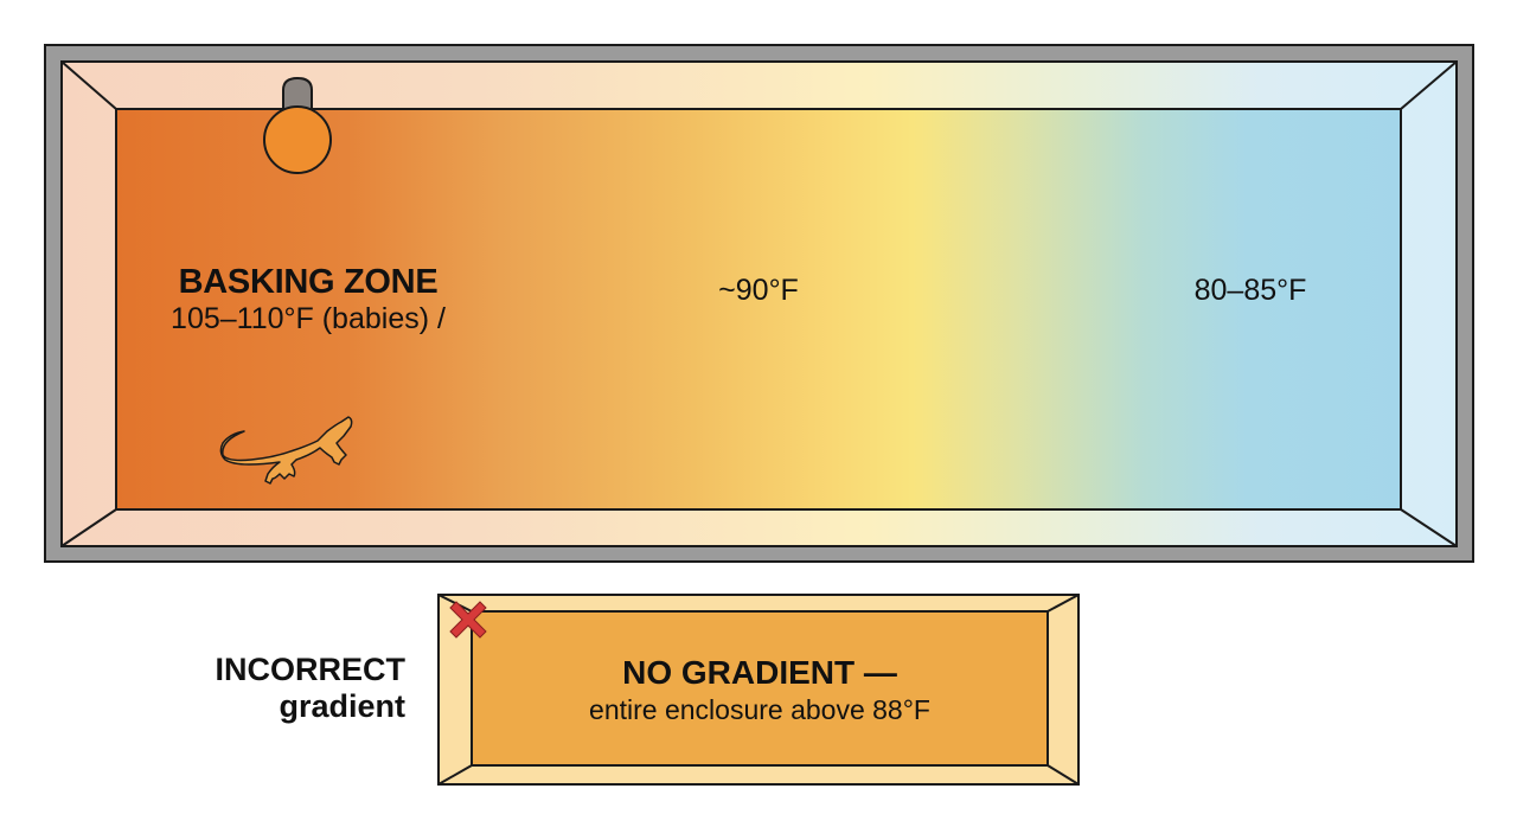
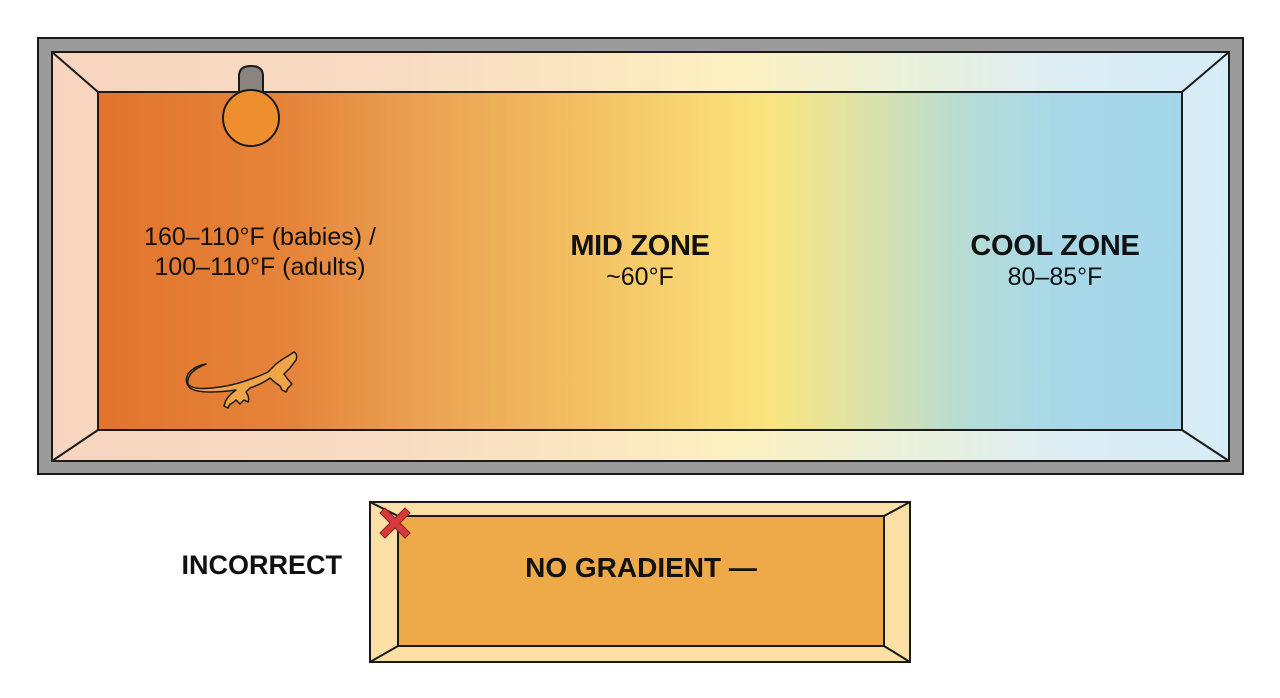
- BASKING ZONE
- 105–110°F (babies) /
+ 160–110°F (babies) /
+ 100–110°F (adults)
+ MID ZONE
- ~90°F
+ ~60°F
+ COOL ZONE
  80–85°F
  INCORRECT
- gradient
  NO GRADIENT —
- entire enclosure above 88°F
